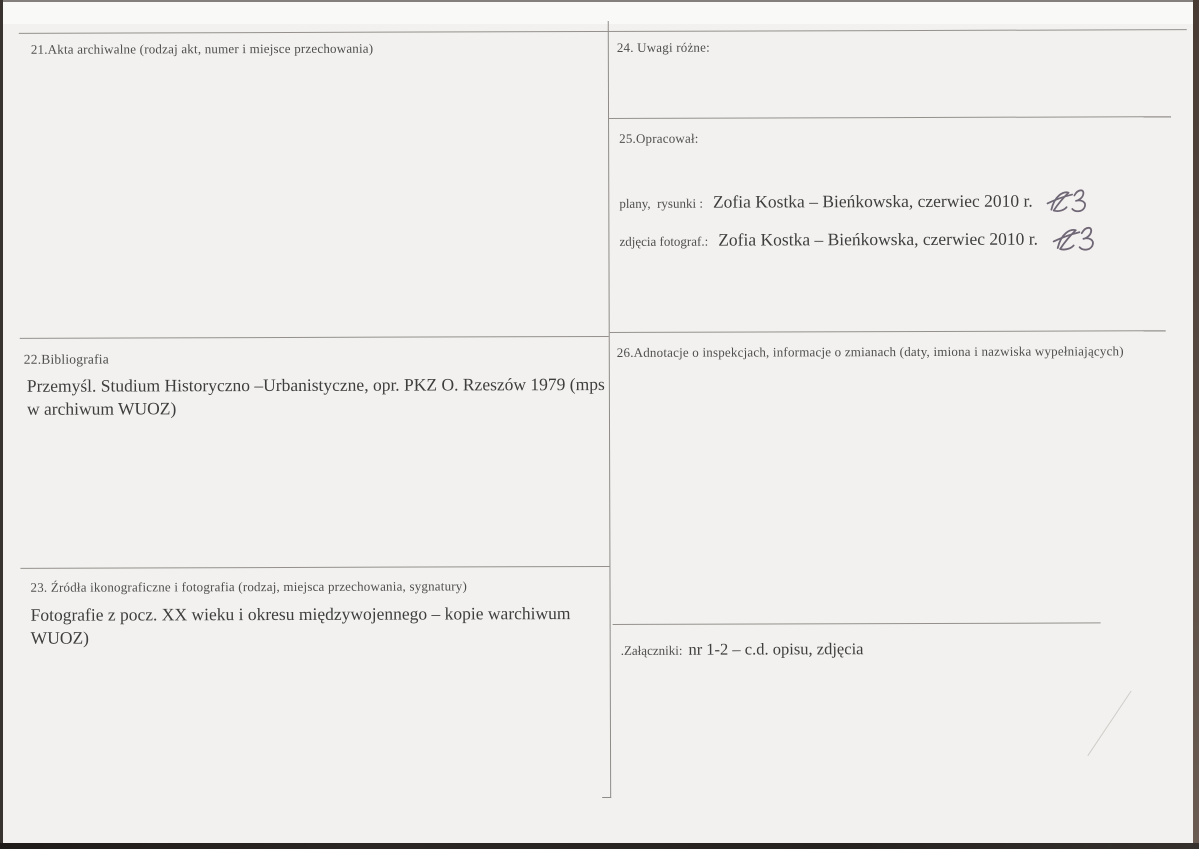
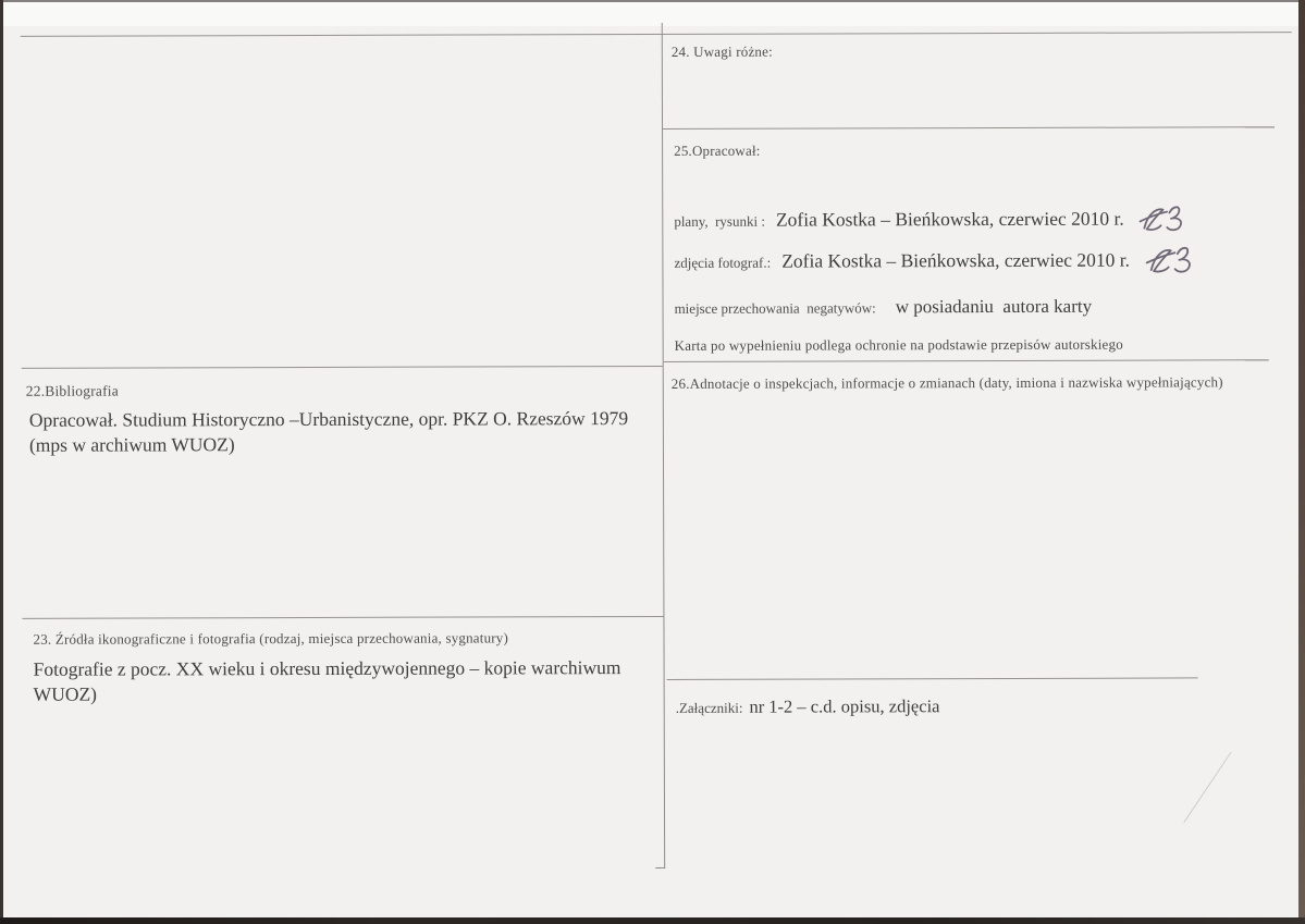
- 21.Akta archiwalne (rodzaj akt, numer i miejsce przechowania)
  24. Uwagi różne:
  25.Opracował:
  plany, rysunki :
  Zofia Kostka – Bieńkowska, czerwiec 2010 r.
  zdjęcia fotograf.:
  Zofia Kostka – Bieńkowska, czerwiec 2010 r.
+ miejsce przechowania negatywów:
+ w posiadaniu autora karty
+ Karta po wypełnieniu podlega ochronie na podstawie przepisów autorskiego
  26.Adnotacje o inspekcjach, informacje o zmianach (daty, imiona i nazwiska wypełniających)
  22.Bibliografia
- Przemyśl. Studium Historyczno –Urbanistyczne, opr. PKZ O. Rzeszów 1979 (mps w archiwum WUOZ)
+ Opracował. Studium Historyczno –Urbanistyczne, opr. PKZ O. Rzeszów 1979 (mps w archiwum WUOZ)
  23. Źródła ikonograficzne i fotografia (rodzaj, miejsca przechowania, sygnatury)
  Fotografie z pocz. XX wieku i okresu międzywojennego – kopie warchiwum WUOZ)
  .Załączniki:
  nr 1-2 – c.d. opisu, zdjęcia
